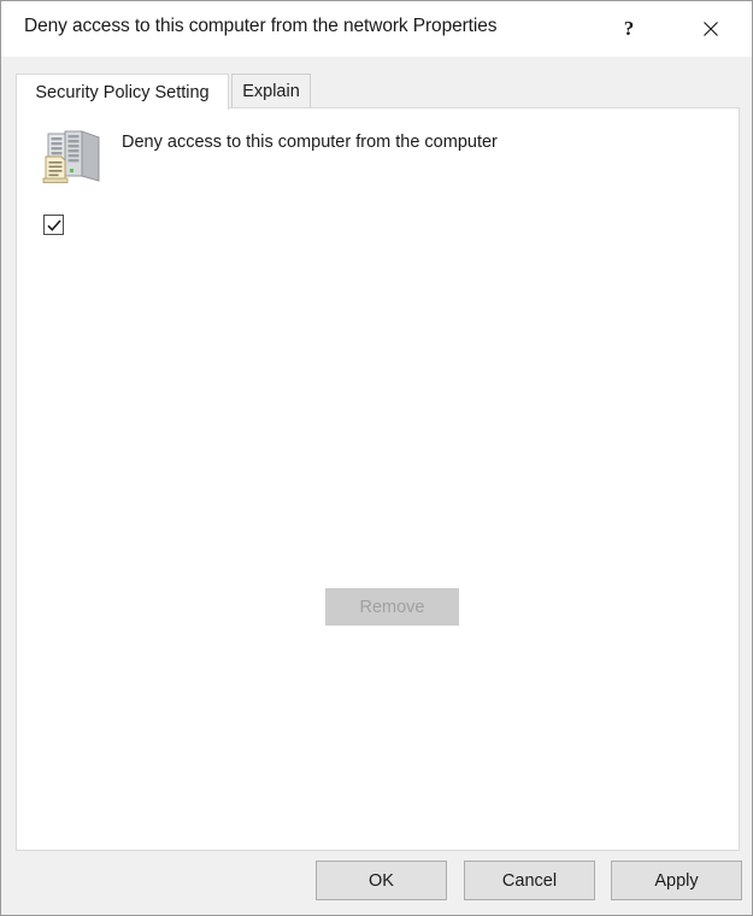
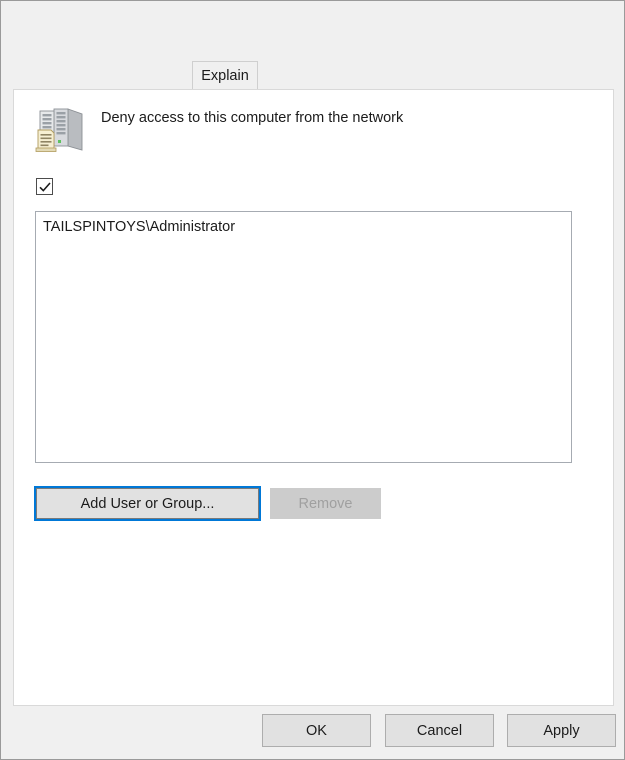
- Deny access to this computer from the network Properties
- ?
- Security Policy Setting
  Explain
- Deny access to this computer from the computer
+ Deny access to this computer from the network
+ TAILSPINTOYS\Administrator
+ Add User or Group...
  Remove
  OK
  Cancel
  Apply
